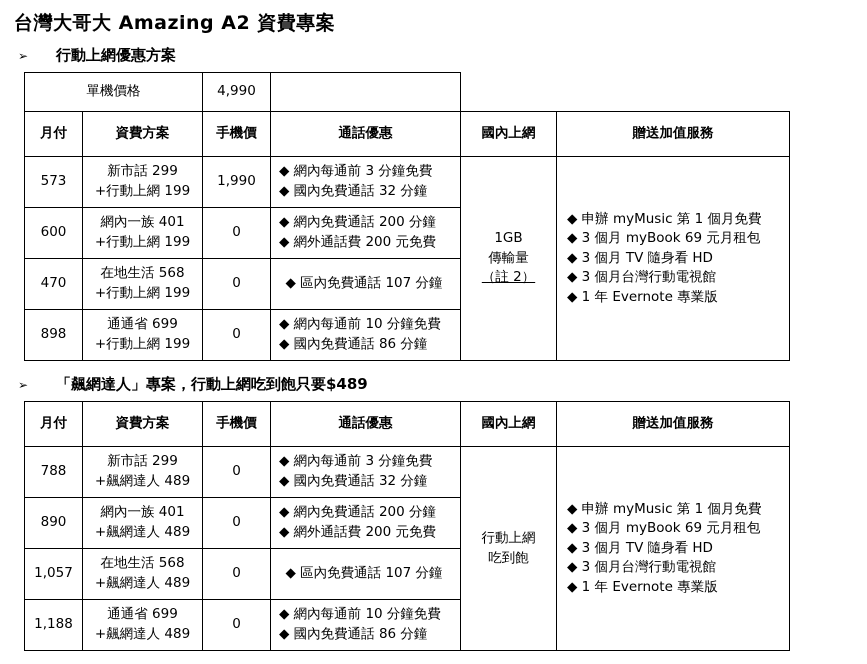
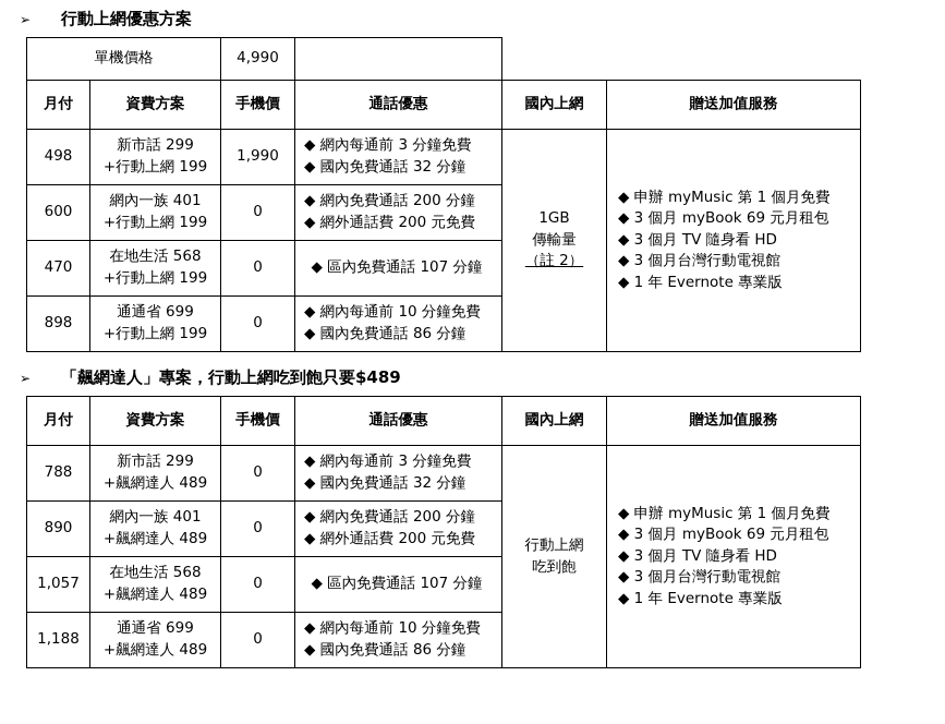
- 台灣大哥大 Amazing A2 資費專案
  ➢
  行動上網優惠方案
  單機價格	4,990
  月付	資費方案	手機價	通話優惠	國內上網	贈送加值服務
- 573	新市話 299 +行動上網 199	1,990	◆ 網內每通前 3 分鐘免費 ◆ 國內免費通話 32 分鐘	1GB 傳輸量 （註 2）	◆ 申辦 myMusic 第 1 個月免費 ◆ 3 個月 myBook 69 元月租包 ◆ 3 個月 TV 隨身看 HD ◆ 3 個月台灣行動電視館 ◆ 1 年 Evernote 專業版
+ 498	新市話 299 +行動上網 199	1,990	◆ 網內每通前 3 分鐘免費 ◆ 國內免費通話 32 分鐘	1GB 傳輸量 （註 2）	◆ 申辦 myMusic 第 1 個月免費 ◆ 3 個月 myBook 69 元月租包 ◆ 3 個月 TV 隨身看 HD ◆ 3 個月台灣行動電視館 ◆ 1 年 Evernote 專業版
  600	網內一族 401 +行動上網 199	0	◆ 網內免費通話 200 分鐘 ◆ 網外通話費 200 元免費
  470	在地生活 568 +行動上網 199	0	◆ 區內免費通話 107 分鐘
  898	通通省 699 +行動上網 199	0	◆ 網內每通前 10 分鐘免費 ◆ 國內免費通話 86 分鐘
  ➢
  「飆網達人」專案，行動上網吃到飽只要$489
  月付	資費方案	手機價	通話優惠	國內上網	贈送加值服務
  788	新市話 299 +飆網達人 489	0	◆ 網內每通前 3 分鐘免費 ◆ 國內免費通話 32 分鐘	行動上網 吃到飽	◆ 申辦 myMusic 第 1 個月免費 ◆ 3 個月 myBook 69 元月租包 ◆ 3 個月 TV 隨身看 HD ◆ 3 個月台灣行動電視館 ◆ 1 年 Evernote 專業版
  890	網內一族 401 +飆網達人 489	0	◆ 網內免費通話 200 分鐘 ◆ 網外通話費 200 元免費
  1,057	在地生活 568 +飆網達人 489	0	◆ 區內免費通話 107 分鐘
  1,188	通通省 699 +飆網達人 489	0	◆ 網內每通前 10 分鐘免費 ◆ 國內免費通話 86 分鐘
